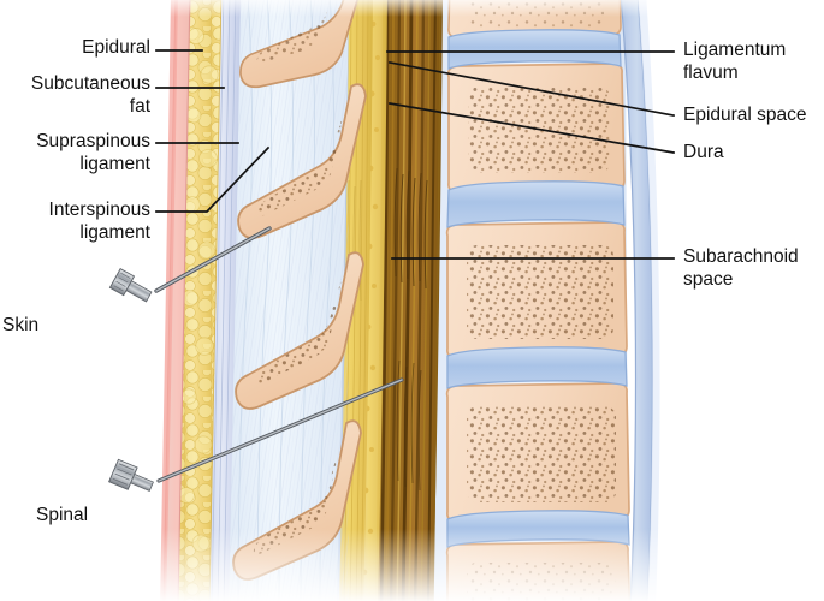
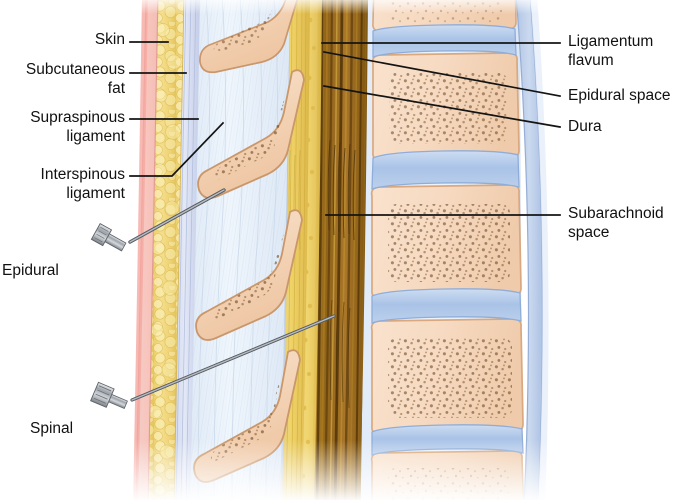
- Epidural
+ Skin
  Subcutaneous
  fat
  Supraspinous
  ligament
  Interspinous
  ligament
- Skin
+ Epidural
  Spinal
  Ligamentum
  flavum
  Epidural space
  Dura
  Subarachnoid
  space
